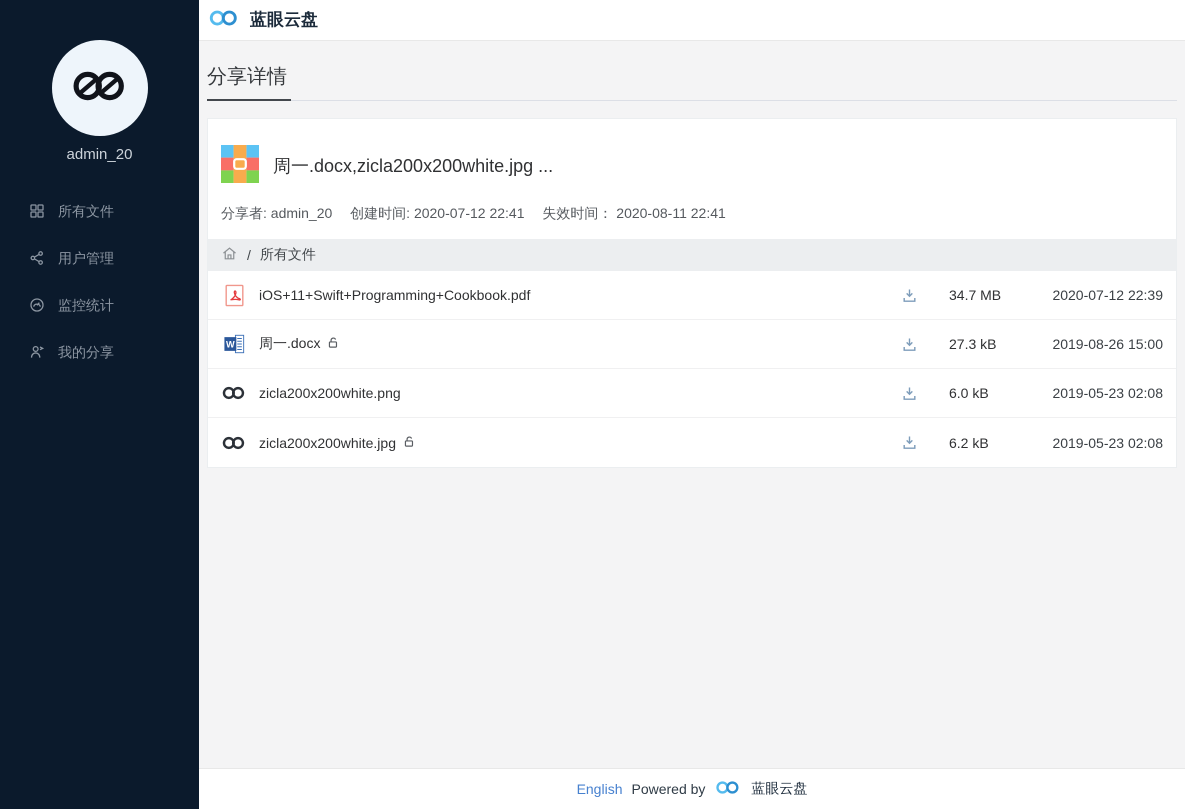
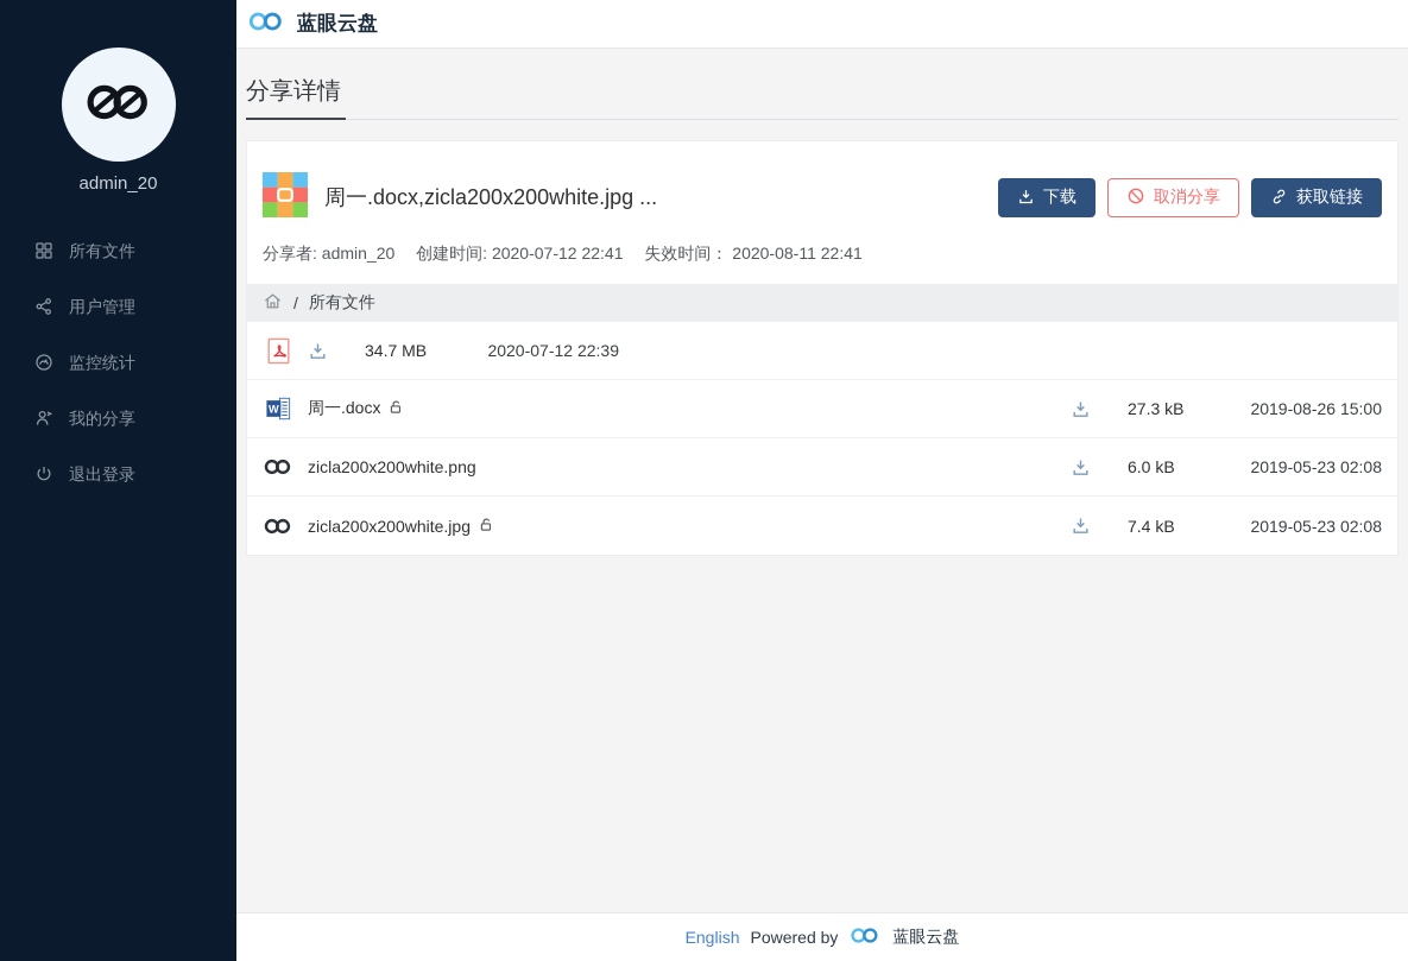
  admin_20
  所有文件
  用户管理
  监控统计
  我的分享
+ 退出登录
  蓝眼云盘
  分享详情
  周一.docx,zicla200x200white.jpg ...
+ 下载
+ 取消分享
+ 获取链接
  分享者: admin_20 创建时间: 2020-07-12 22:41 失效时间： 2020-08-11 22:41
  /
  所有文件
- iOS+11+Swift+Programming+Cookbook.pdf
  34.7 MB
  2020-07-12 22:39
  W
  周一.docx
  27.3 kB
  2019-08-26 15:00
  zicla200x200white.png
  6.0 kB
  2019-05-23 02:08
  zicla200x200white.jpg
- 6.2 kB
+ 7.4 kB
  2019-05-23 02:08
  English
  Powered by
  蓝眼云盘
